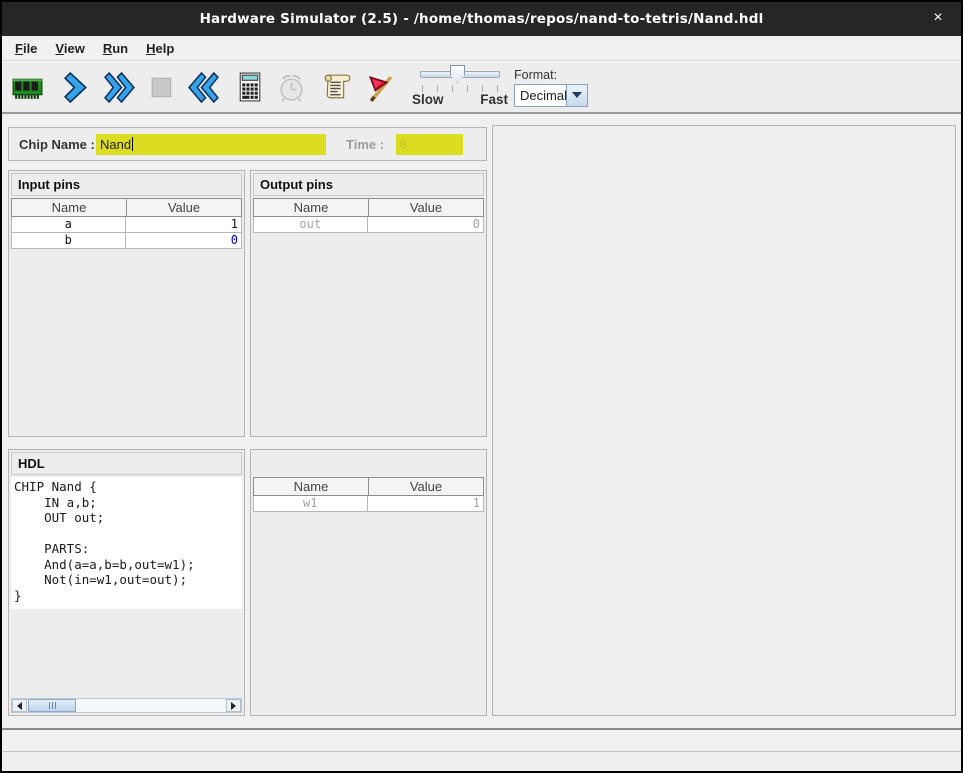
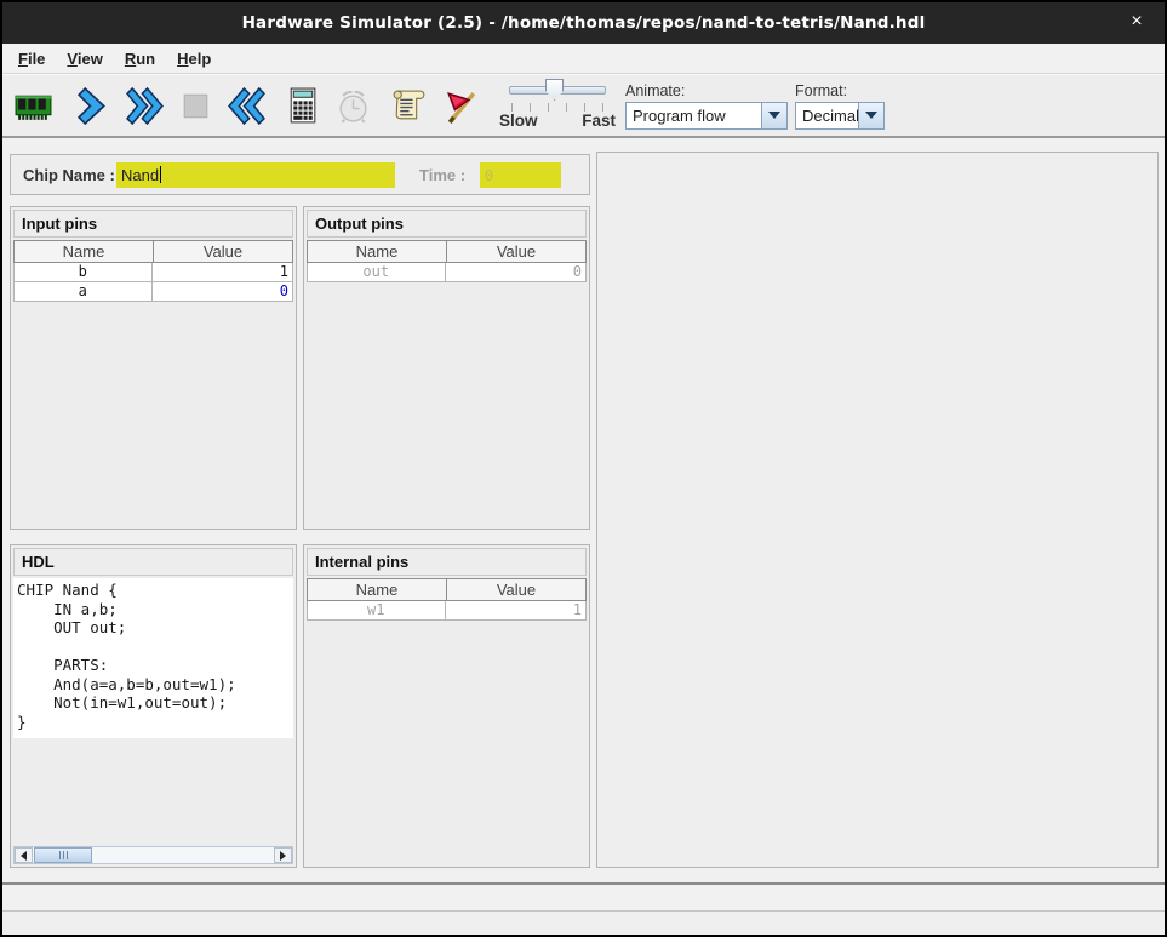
  Hardware Simulator (2.5) - /home/thomas/repos/nand-to-tetris/Nand.hdl
  ×
  File
  View
  Run
  Help
  Slow
  Fast
+ Animate:
+ Program flow
  Format:
  Decima
  Chip Name :
  Nand
  Time :
  0
  Input pins
  Name
  Value
- a
+ b
  1
- b
+ a
  0
  Output pins
  Name
  Value
  out
  0
  HDL
  CHIP Nand {
  IN a,b;
  OUT out;
  PARTS:
  And(a=a,b=b,out=w1);
  Not(in=w1,out=out);
  }
+ Internal pins
  Name
  Value
  w1
  1
